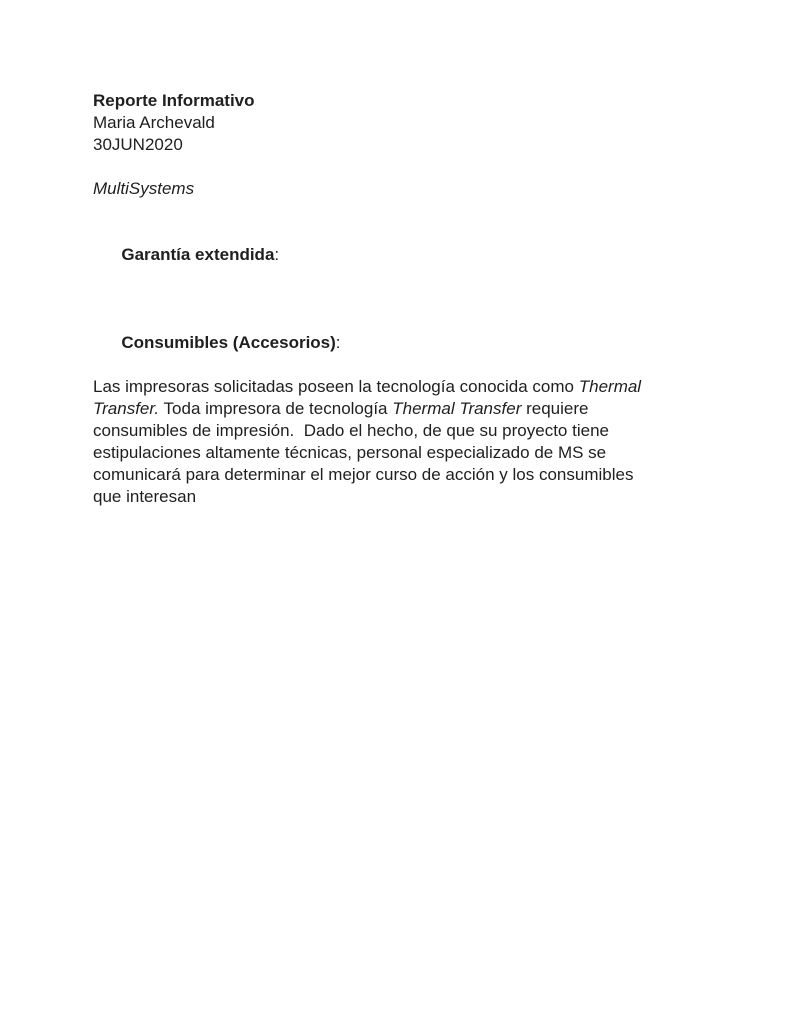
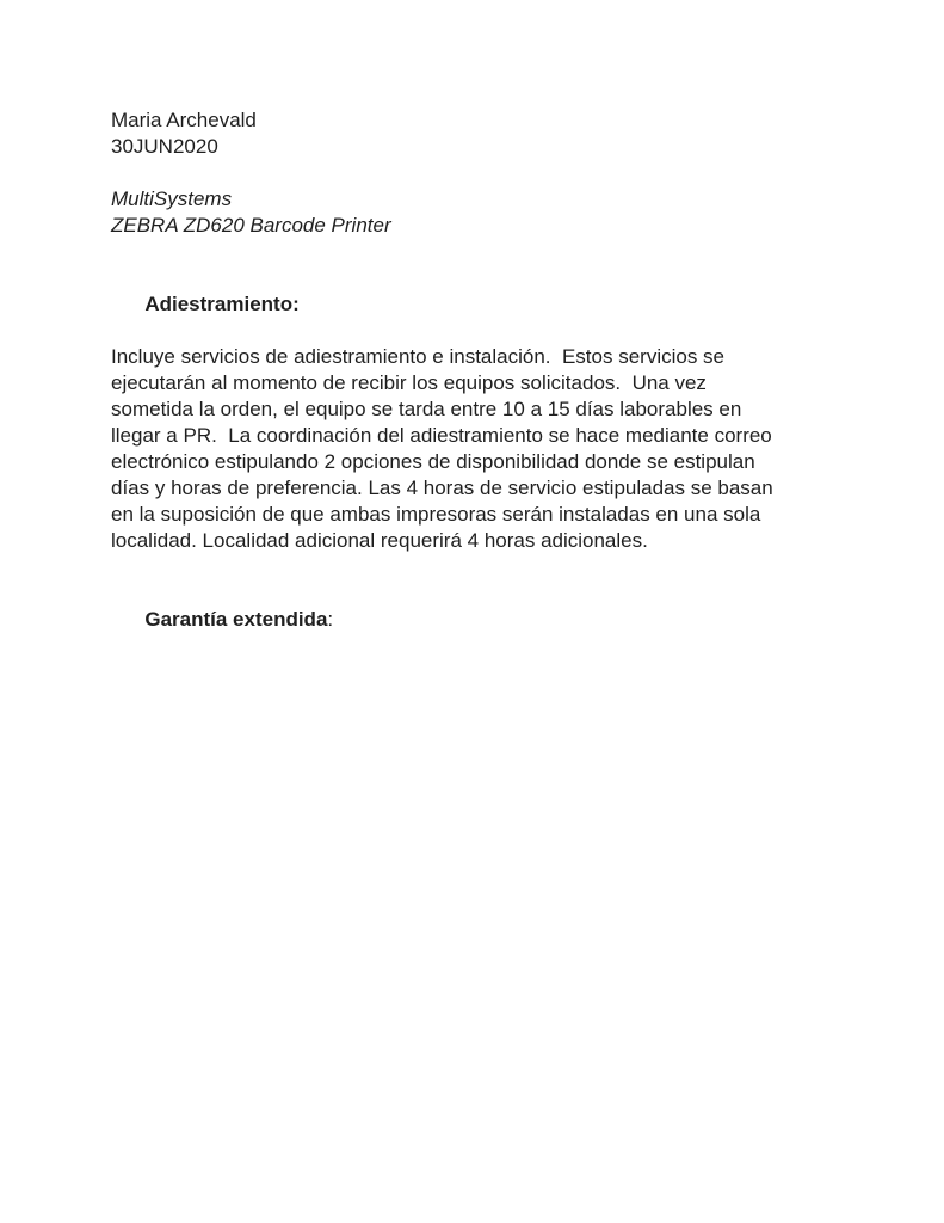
- Reporte Informativo
  Maria Archevald
  30JUN2020
  MultiSystems
+ ZEBRA ZD620 Barcode Printer
+ Adiestramiento:
+ Incluye servicios de adiestramiento e instalación. Estos servicios se
+ ejecutarán al momento de recibir los equipos solicitados. Una vez
+ sometida la orden, el equipo se tarda entre 10 a 15 días laborables en
+ llegar a PR. La coordinación del adiestramiento se hace mediante correo
+ electrónico estipulando 2 opciones de disponibilidad donde se estipulan
+ días y horas de preferencia. Las 4 horas de servicio estipuladas se basan
+ en la suposición de que ambas impresoras serán instaladas en una sola
+ localidad. Localidad adicional requerirá 4 horas adicionales.
  Garantía extendida:
- Consumibles (Accesorios):
- Las impresoras solicitadas poseen la tecnología conocida como Thermal
- Transfer. Toda impresora de tecnología Thermal Transfer requiere
- consumibles de impresión. Dado el hecho, de que su proyecto tiene
- estipulaciones altamente técnicas, personal especializado de MS se
- comunicará para determinar el mejor curso de acción y los consumibles
- que interesan
